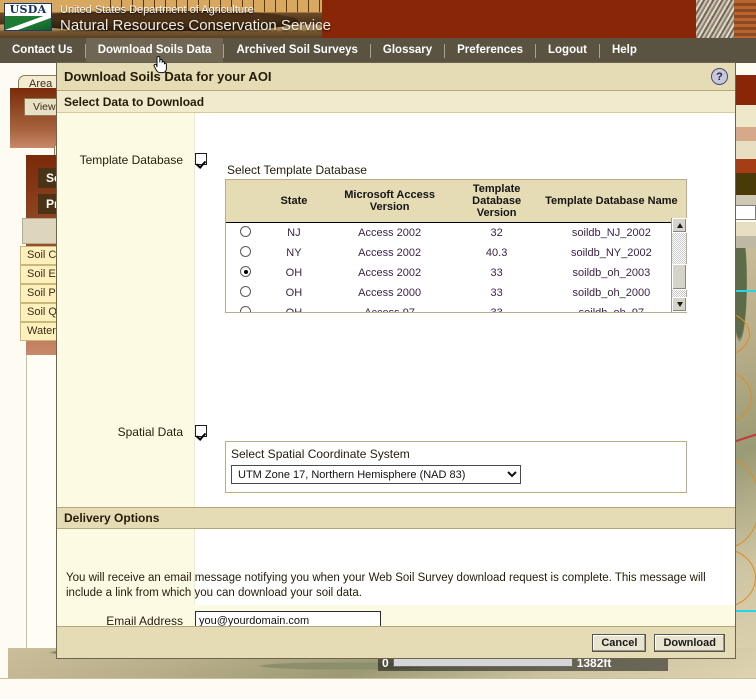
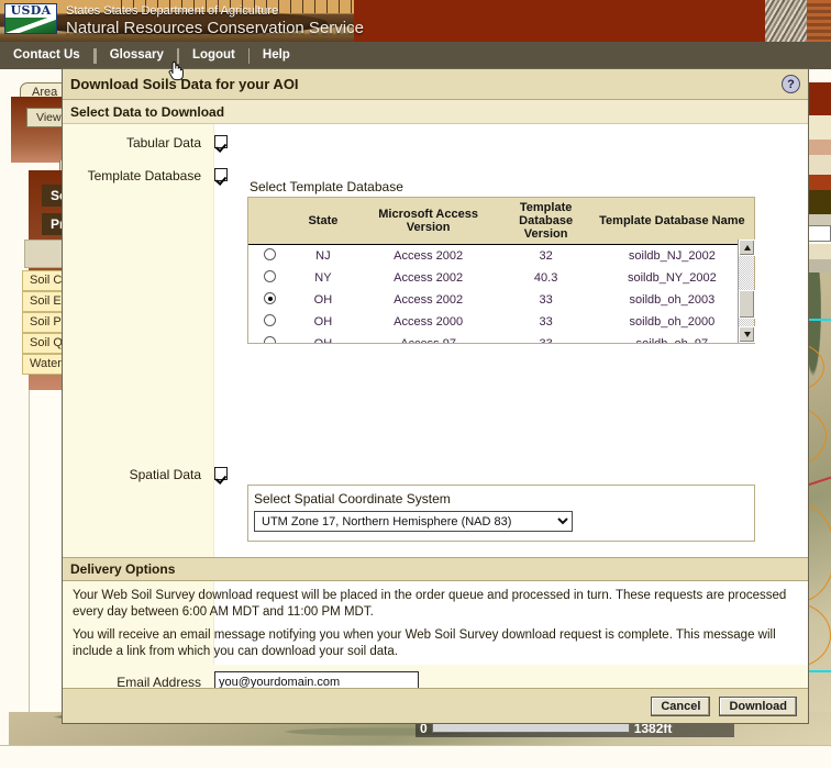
  USDA
- United States Department of Agriculture
+ States States Department of Agriculture
  Natural Resources Conservation Service
  Contact Us
- Download Soils Data
- Archived Soil Surveys
  Glossary
- Preferences
  Logout
  Help
  Area
  Soil C
  Soil E
  Soil P
  Soil Q
  Water
  0
  1382ft
  Download Soils Data for your AOI
  ?
  Select Data to Download
+ Tabular Data
  Template Database
  Select Template Database
  	State	Microsoft Access Version	Template Database Version	Template Database Name
  	NJ	Access 2002	32	soildb_NJ_2002
  	NY	Access 2002	40.3	soildb_NY_2002
  	OH	Access 2002	33	soildb_oh_2003
  	OH	Access 2000	33	soildb_oh_2000
  Spatial Data
  Select Spatial Coordinate System
  UTM Zone 17, Northern Hemisphere (NAD 83)
  Delivery Options
+ Your Web Soil Survey download request will be placed in the order queue and processed in turn. These requests are processed every day between 6:00 AM MDT and 11:00 PM MDT.
  You will receive an email message notifying you when your Web Soil Survey download request is complete. This message will include a link from which you can download your soil data.
  Email Address
  you@yourdomain.com
  Cancel
  Download
